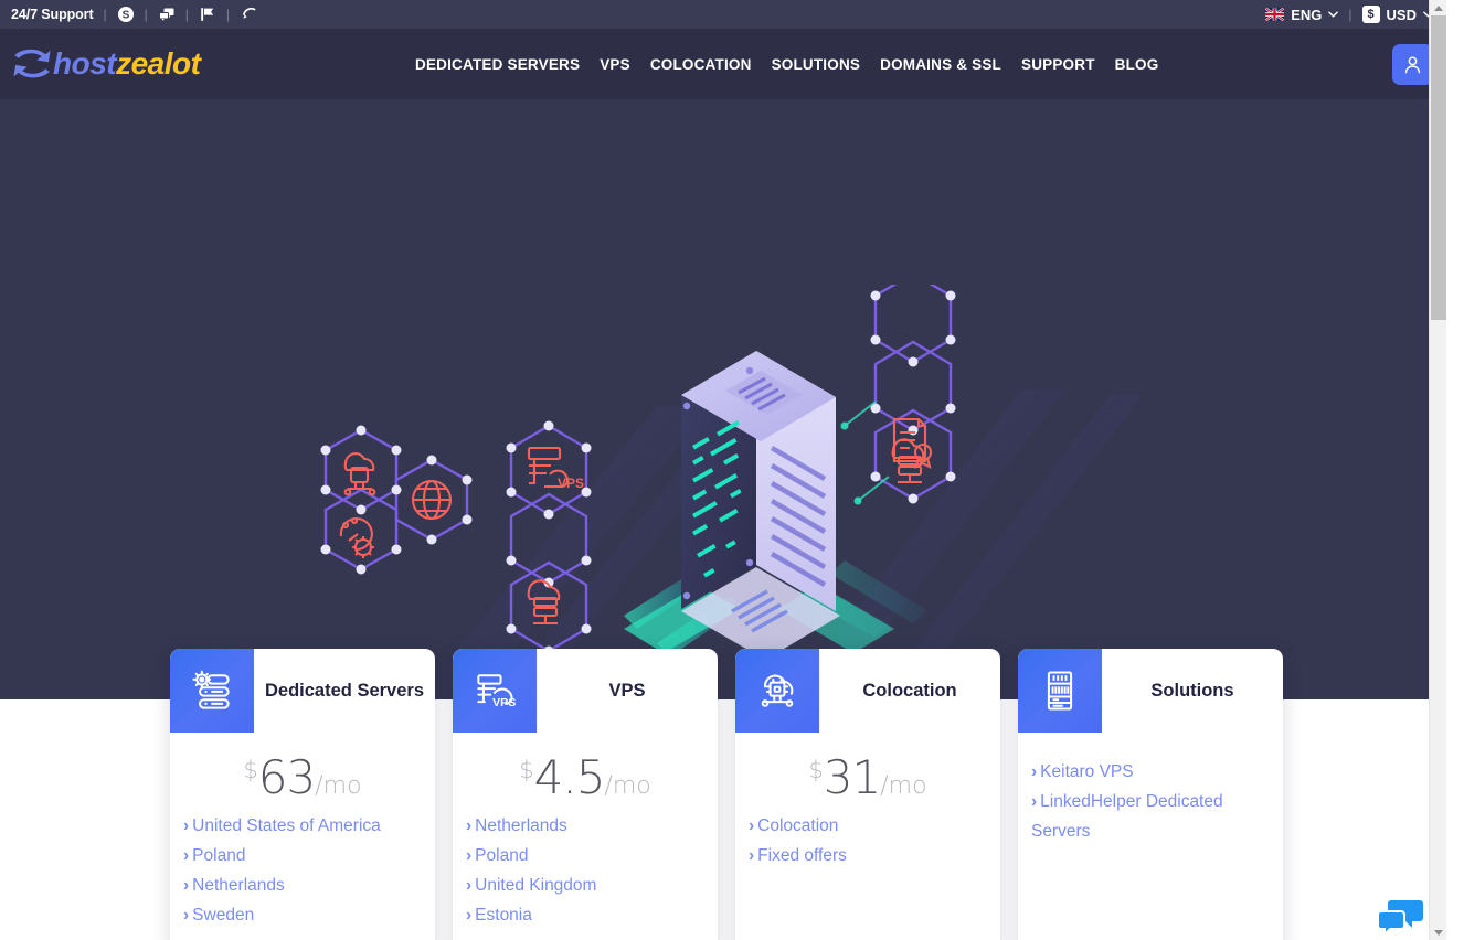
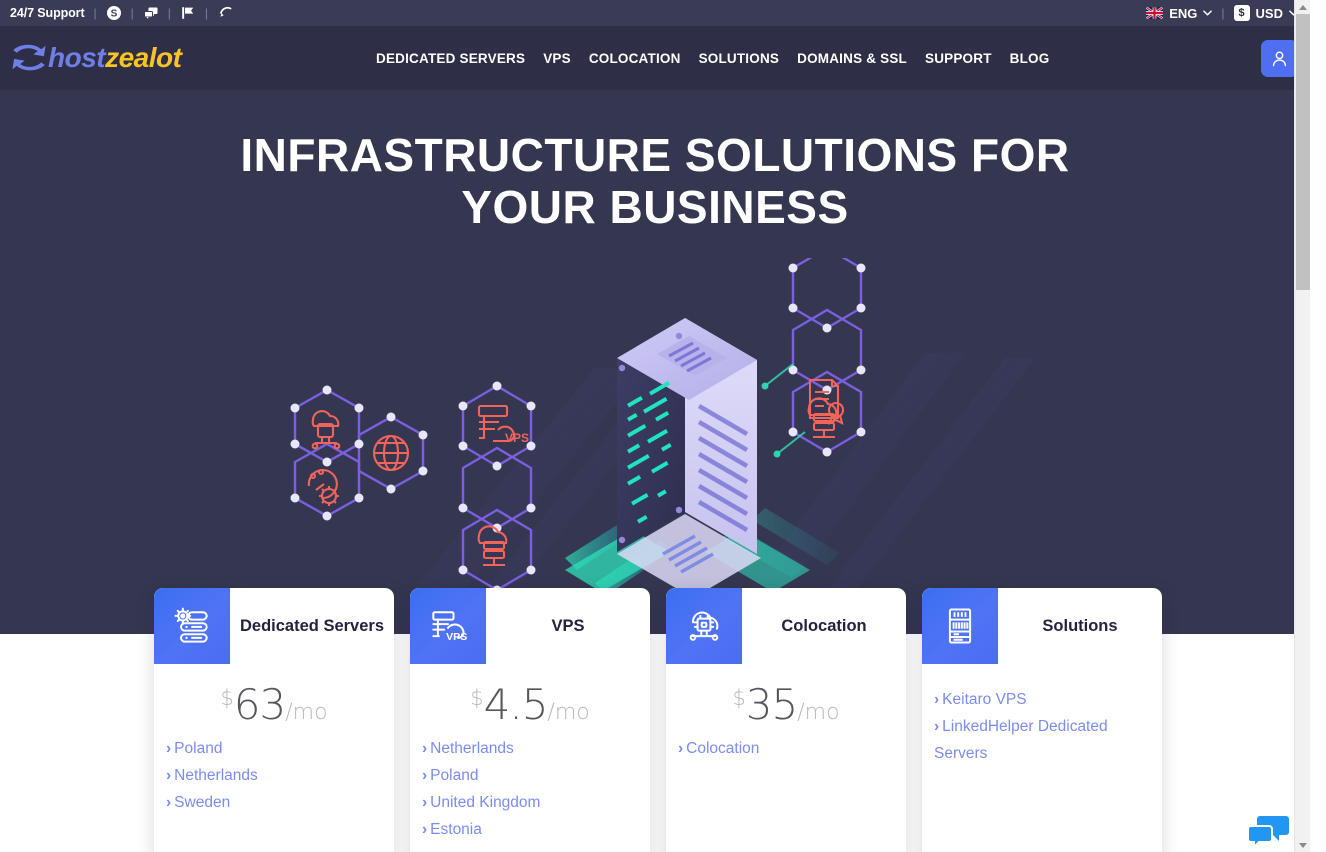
  24/7 Support
  |
  S
  |
  |
  |
  ENG
  |
  $
  USD
  hostzealot
  DEDICATED SERVERS
  VPS
  COLOCATION
  SOLUTIONS
  DOMAINS & SSL
  SUPPORT
  BLOG
+ INFRASTRUCTURE SOLUTIONS FOR YOUR BUSINESS
  VPS
  Dedicated Servers
  $63/mo
- › United States of America
  › Poland
  › Netherlands
  › Sweden
  VPS
  VPS
  $4.5/mo
  › Netherlands
  › Poland
  › United Kingdom
  › Estonia
  Colocation
- $31/mo
+ $35/mo
  › Colocation
- › Fixed offers
  Solutions
  › Keitaro VPS
  › LinkedHelper Dedicated Servers
